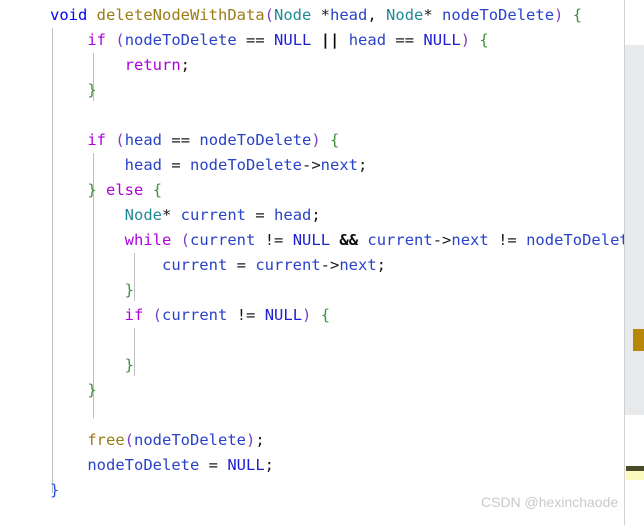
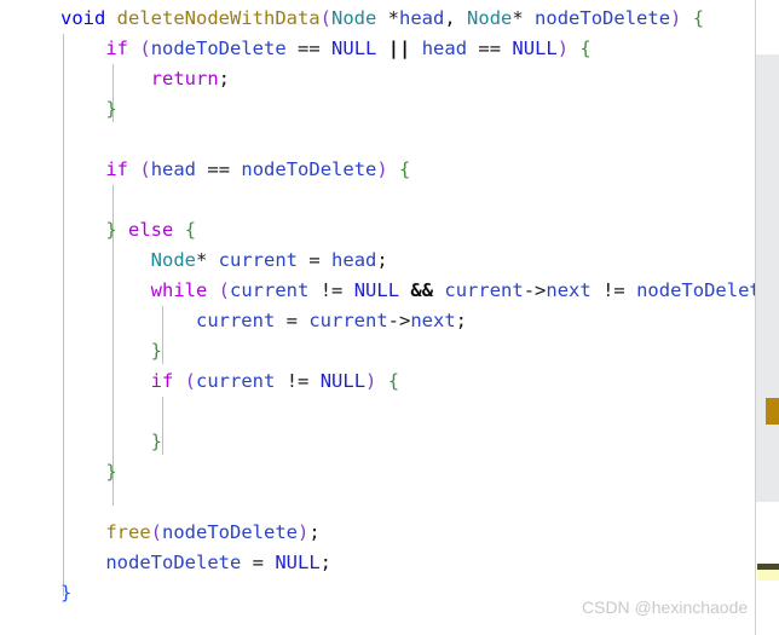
  void deleteNodeWithData(Node *head, Node* nodeToDelete) {
  if (nodeToDelete == NULL || head == NULL) {
  return;
  }
  if (head == nodeToDelete) {
- head = nodeToDelete->next;
  } else {
  Node* current = head;
  while (current != NULL && current->next != nodeToDele
  current = current->next;
  }
  if (current != NULL) {
  }
  }
  free(nodeToDelete);
  nodeToDelete = NULL;
  }
  CSDN @hexinchaode
